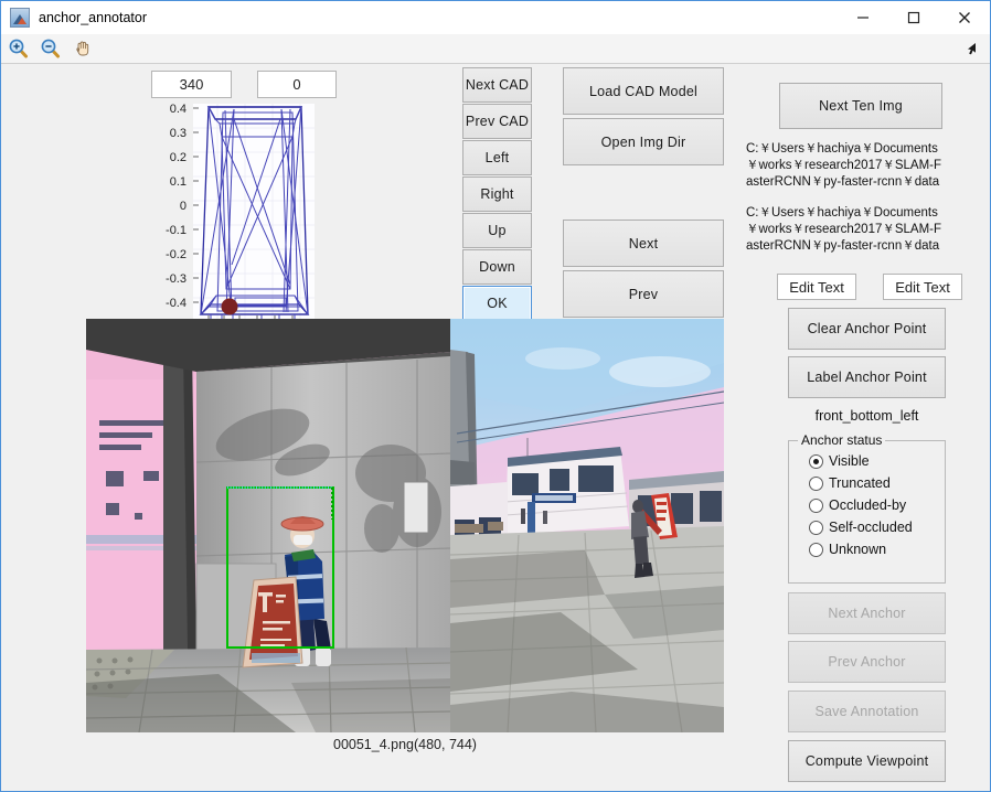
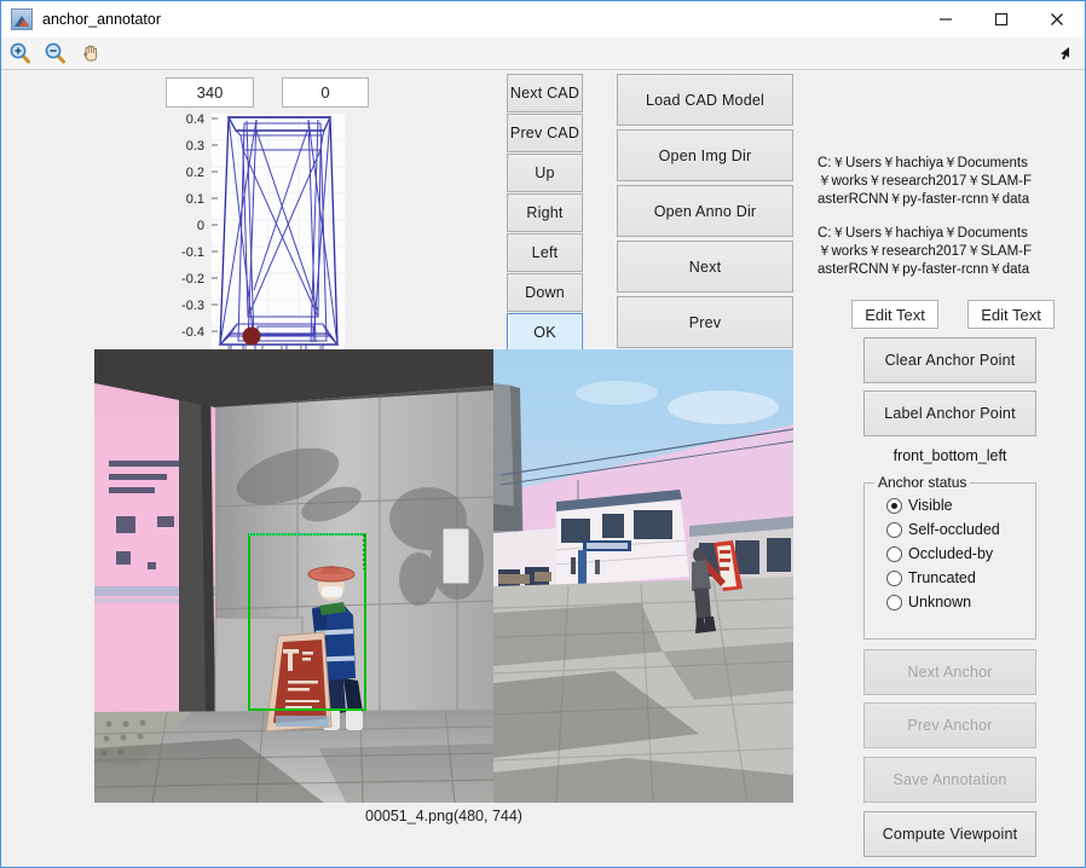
  anchor_annotator
  340
  0
  0.4
  0.3
  0.2
  0.1
  0
  -0.1
  -0.2
  -0.3
  -0.4
  Next CAD
  Prev CAD
- Left
+ Up
  Right
- Up
+ Left
  Down
  OK
  Load CAD Model
  Open Img Dir
+ Open Anno Dir
  Next
  Prev
- Next Ten Img
  Edit Text
  Edit Text
  Clear Anchor Point
  Label Anchor Point
  front_bottom_left
  Anchor status
  Visible
- Truncated
+ Self-occluded
  Occluded-by
- Self-occluded
+ Truncated
  Unknown
  Next Anchor
  Prev Anchor
  Save Annotation
  Compute Viewpoint
  00051_4.png(480, 744)
